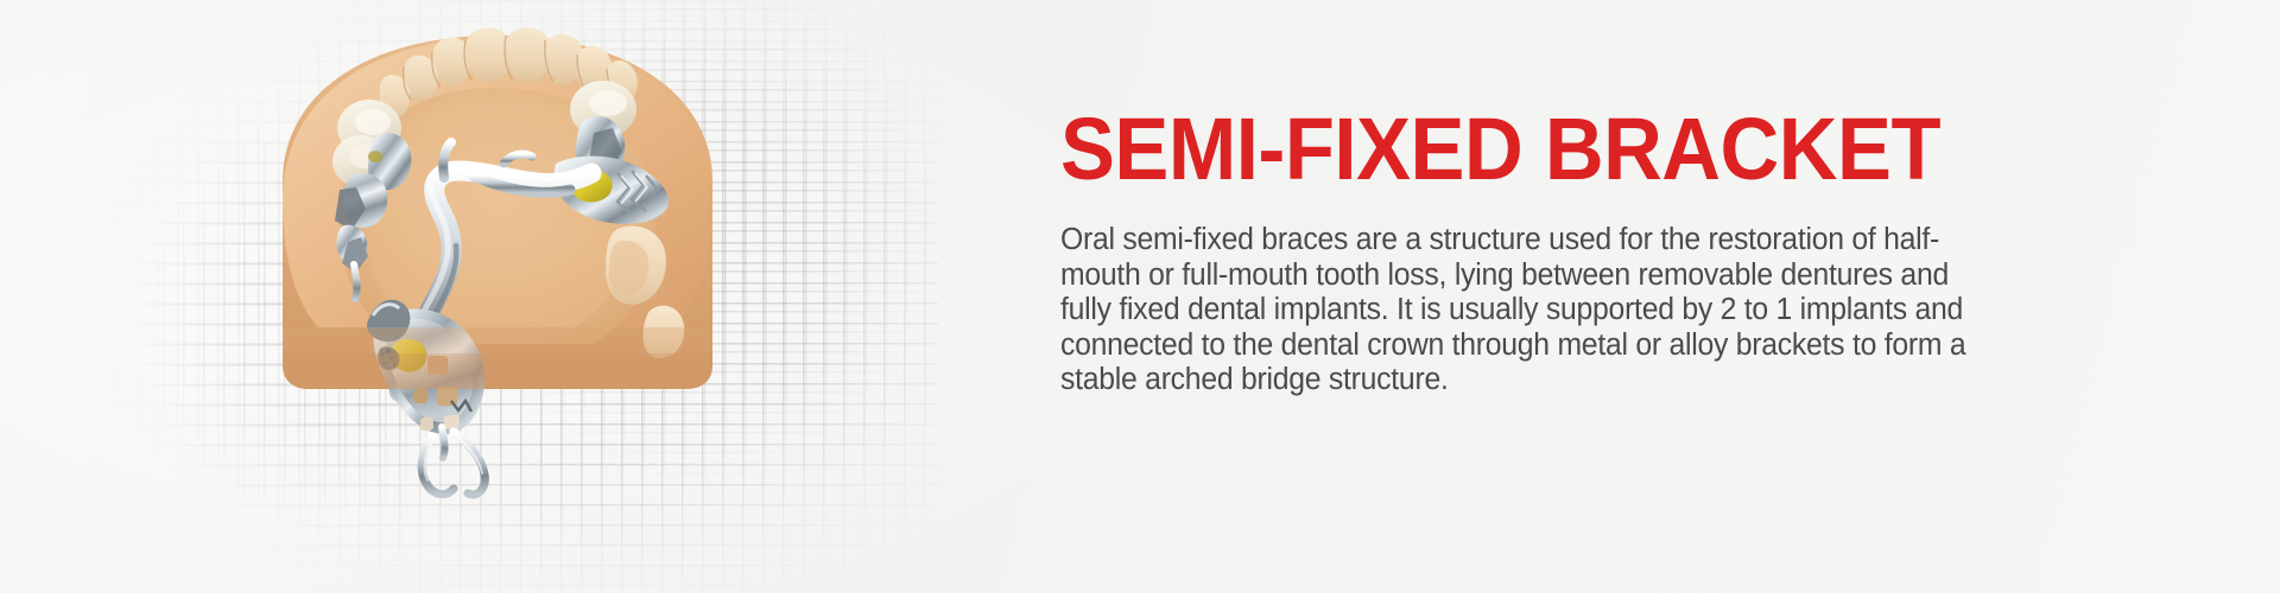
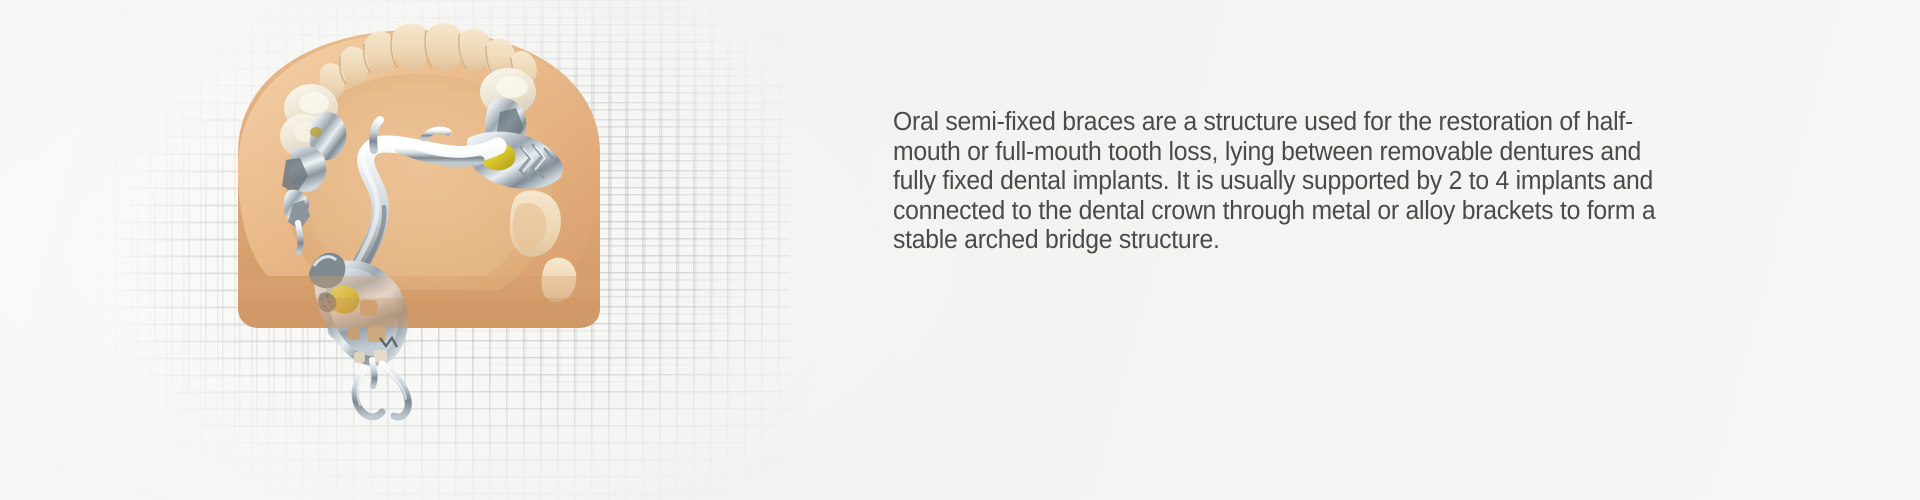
- SEMI-FIXED BRACKET
- Oral semi-fixed braces are a structure used for the restoration of half-mouth or full-mouth tooth loss, lying between removable dentures and fully fixed dental implants. It is usually supported by 2 to 1 implants and connected to the dental crown through metal or alloy brackets to form a stable arched bridge structure.
+ Oral semi-fixed braces are a structure used for the restoration of half-mouth or full-mouth tooth loss, lying between removable dentures and fully fixed dental implants. It is usually supported by 2 to 4 implants and connected to the dental crown through metal or alloy brackets to form a stable arched bridge structure.
